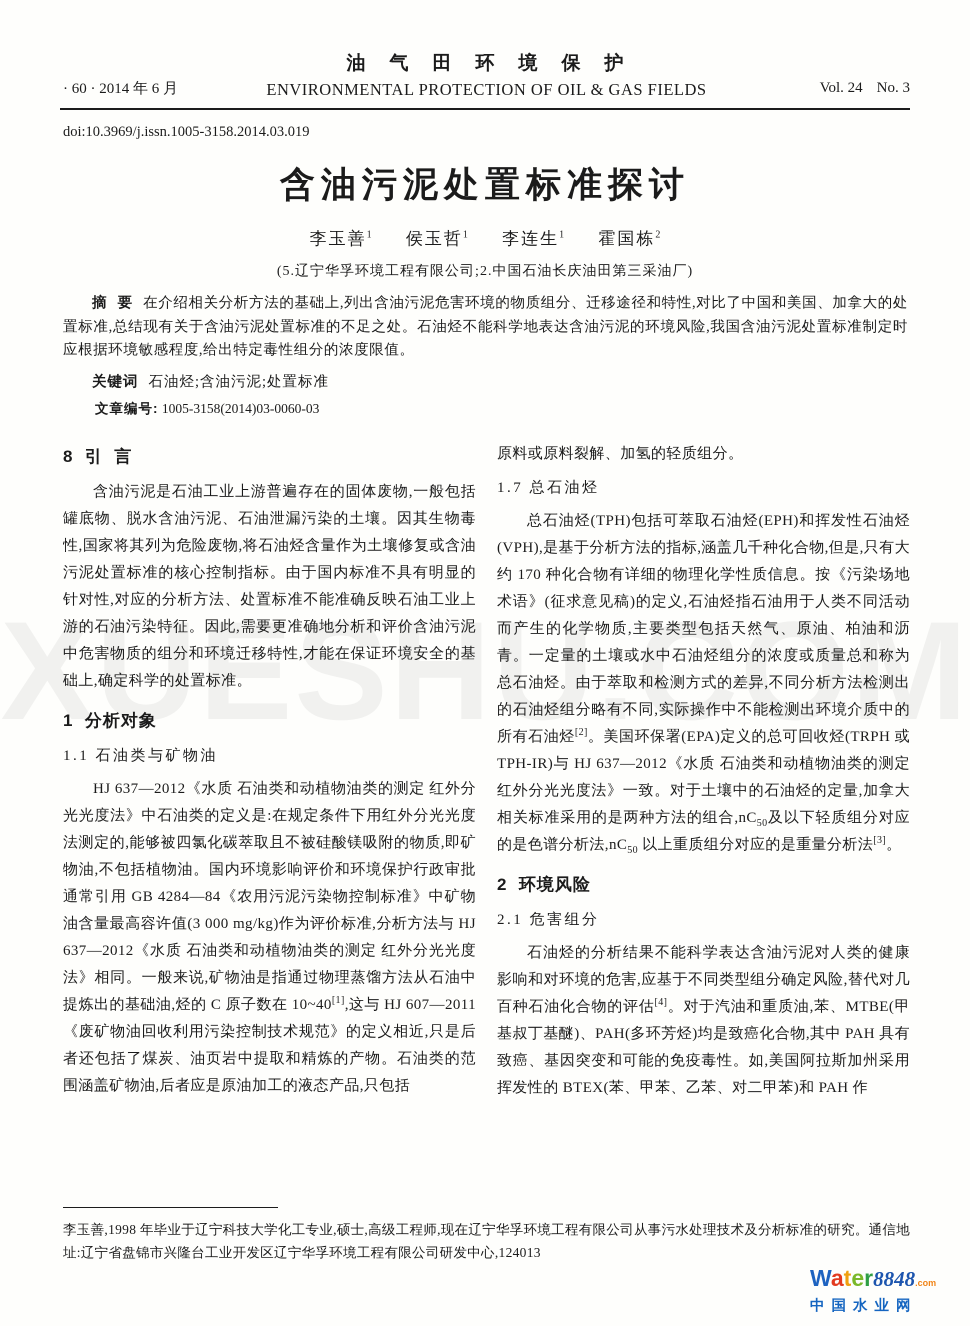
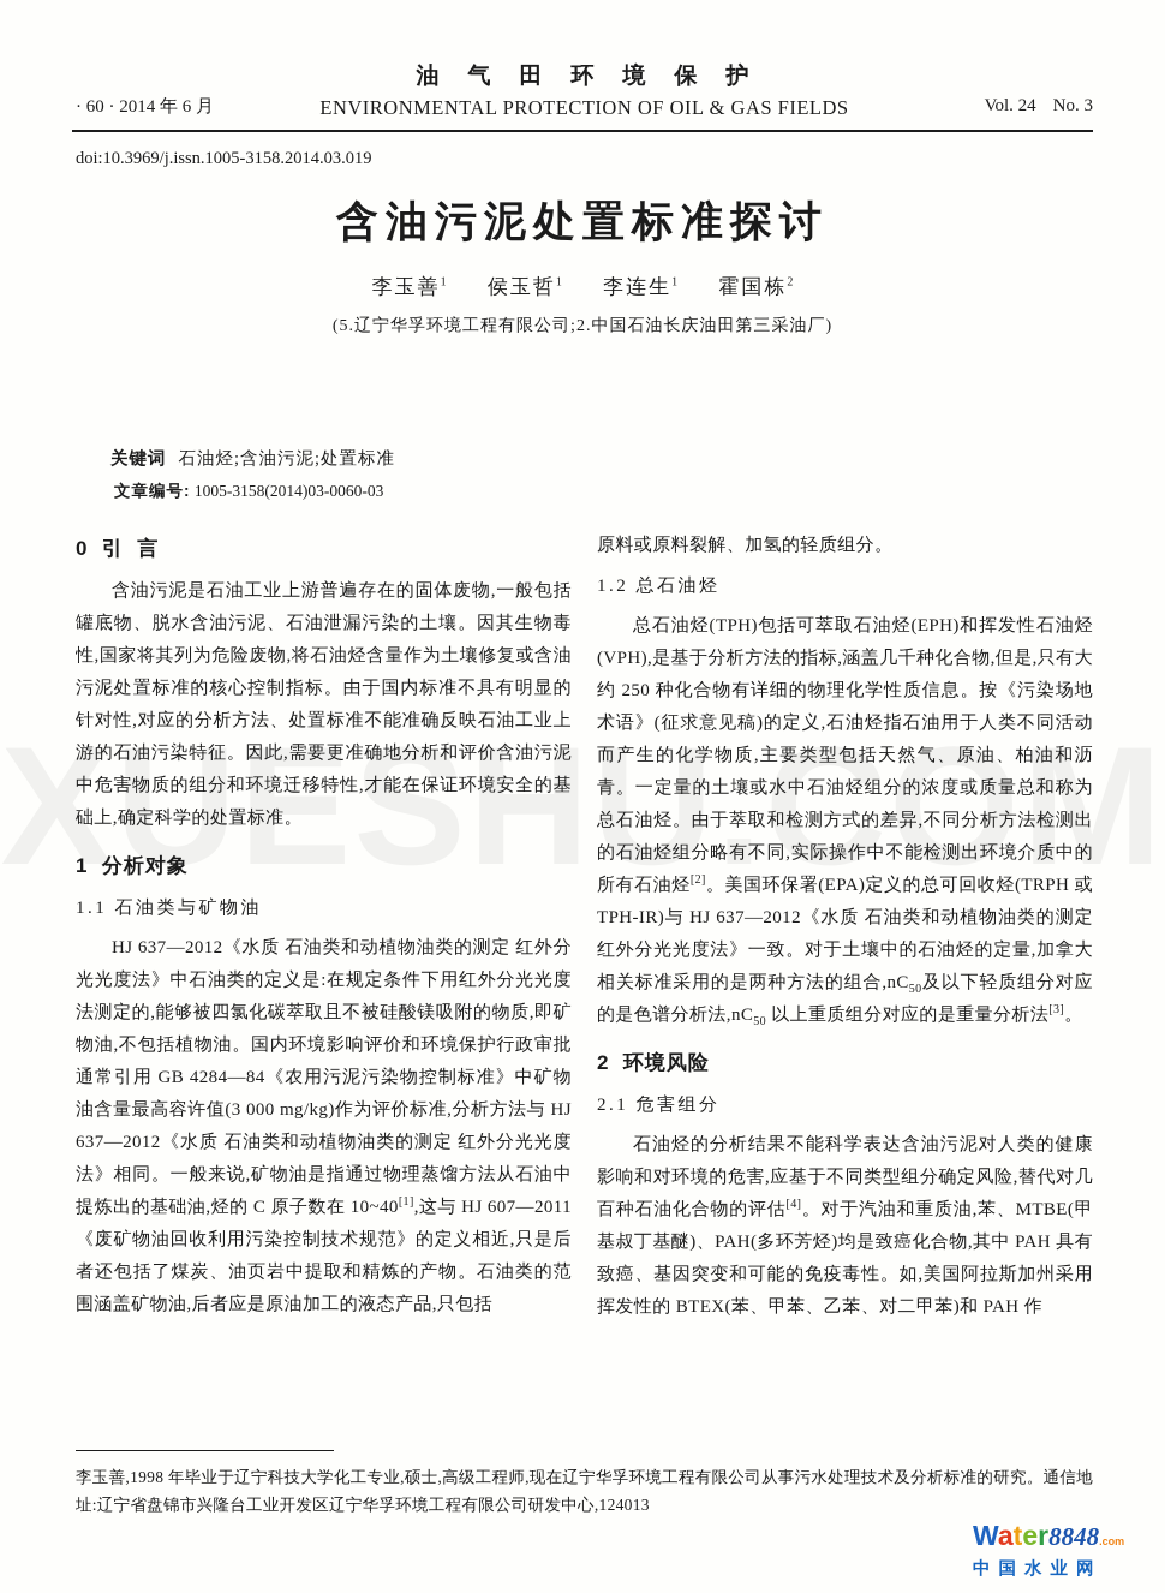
  油气田环境保护
  · 60 · 2014 年 6 月
  ENVIRONMENTAL PROTECTION OF OIL & GAS FIELDS
  Vol. 24 No. 3
  doi:10.3969/j.issn.1005-3158.2014.03.019
  含油污泥处置标准探讨
  李玉善1 侯玉哲1 李连生1 霍国栋2
  (5.辽宁华孚环境工程有限公司;2.中国石油长庆油田第三采油厂)
- 摘 要 在介绍相关分析方法的基础上,列出含油污泥危害环境的物质组分、迁移途径和特性,对比了中国和美国、加拿大的处置标准,总结现有关于含油污泥处置标准的不足之处。石油烃不能科学地表达含油污泥的环境风险,我国含油污泥处置标准制定时应根据环境敏感程度,给出特定毒性组分的浓度限值。
  关键词 石油烃;含油污泥;处置标准
  文章编号: 1005-3158(2014)03-0060-03
  XUESHU.COM
- 8 引 言
+ 0 引 言
  含油污泥是石油工业上游普遍存在的固体废物,一般包括罐底物、脱水含油污泥、石油泄漏污染的土壤。因其生物毒性,国家将其列为危险废物,将石油烃含量作为土壤修复或含油污泥处置标准的核心控制指标。由于国内标准不具有明显的针对性,对应的分析方法、处置标准不能准确反映石油工业上游的石油污染特征。因此,需要更准确地分析和评价含油污泥中危害物质的组分和环境迁移特性,才能在保证环境安全的基础上,确定科学的处置标准。
  1 分析对象
  1.1 石油类与矿物油
  HJ 637—2012《水质 石油类和动植物油类的测定 红外分光光度法》中石油类的定义是:在规定条件下用红外分光光度法测定的,能够被四氯化碳萃取且不被硅酸镁吸附的物质,即矿物油,不包括植物油。国内环境影响评价和环境保护行政审批通常引用 GB 4284—84《农用污泥污染物控制标准》中矿物油含量最高容许值(3 000 mg/kg)作为评价标准,分析方法与 HJ 637—2012《水质 石油类和动植物油类的测定 红外分光光度法》相同。一般来说,矿物油是指通过物理蒸馏方法从石油中提炼出的基础油,烃的 C 原子数在 10~40[1],这与 HJ 607—2011《废矿物油回收利用污染控制技术规范》的定义相近,只是后者还包括了煤炭、油页岩中提取和精炼的产物。石油类的范围涵盖矿物油,后者应是原油加工的液态产品,只包括
  原料或原料裂解、加氢的轻质组分。
- 1.7 总石油烃
+ 1.2 总石油烃
- 总石油烃(TPH)包括可萃取石油烃(EPH)和挥发性石油烃(VPH),是基于分析方法的指标,涵盖几千种化合物,但是,只有大约 170 种化合物有详细的物理化学性质信息。按《污染场地术语》(征求意见稿)的定义,石油烃指石油用于人类不同活动而产生的化学物质,主要类型包括天然气、原油、柏油和沥青。一定量的土壤或水中石油烃组分的浓度或质量总和称为总石油烃。由于萃取和检测方式的差异,不同分析方法检测出的石油烃组分略有不同,实际操作中不能检测出环境介质中的所有石油烃[2]。美国环保署(EPA)定义的总可回收烃(TRPH 或 TPH-IR)与 HJ 637—2012《水质 石油类和动植物油类的测定 红外分光光度法》一致。对于土壤中的石油烃的定量,加拿大相关标准采用的是两种方法的组合,nC50及以下轻质组分对应的是色谱分析法,nC50 以上重质组分对应的是重量分析法[3]。
+ 总石油烃(TPH)包括可萃取石油烃(EPH)和挥发性石油烃(VPH),是基于分析方法的指标,涵盖几千种化合物,但是,只有大约 250 种化合物有详细的物理化学性质信息。按《污染场地术语》(征求意见稿)的定义,石油烃指石油用于人类不同活动而产生的化学物质,主要类型包括天然气、原油、柏油和沥青。一定量的土壤或水中石油烃组分的浓度或质量总和称为总石油烃。由于萃取和检测方式的差异,不同分析方法检测出的石油烃组分略有不同,实际操作中不能检测出环境介质中的所有石油烃[2]。美国环保署(EPA)定义的总可回收烃(TRPH 或 TPH-IR)与 HJ 637—2012《水质 石油类和动植物油类的测定 红外分光光度法》一致。对于土壤中的石油烃的定量,加拿大相关标准采用的是两种方法的组合,nC50及以下轻质组分对应的是色谱分析法,nC50 以上重质组分对应的是重量分析法[3]。
  2 环境风险
  2.1 危害组分
  石油烃的分析结果不能科学表达含油污泥对人类的健康影响和对环境的危害,应基于不同类型组分确定风险,替代对几百种石油化合物的评估[4]。对于汽油和重质油,苯、MTBE(甲基叔丁基醚)、PAH(多环芳烃)均是致癌化合物,其中 PAH 具有致癌、基因突变和可能的免疫毒性。如,美国阿拉斯加州采用挥发性的 BTEX(苯、甲苯、乙苯、对二甲苯)和 PAH 作
  李玉善,1998 年毕业于辽宁科技大学化工专业,硕士,高级工程师,现在辽宁华孚环境工程有限公司从事污水处理技术及分析标准的研究。通信地址:辽宁省盘锦市兴隆台工业开发区辽宁华孚环境工程有限公司研发中心,124013
  Water8848.com
  中国水业网
